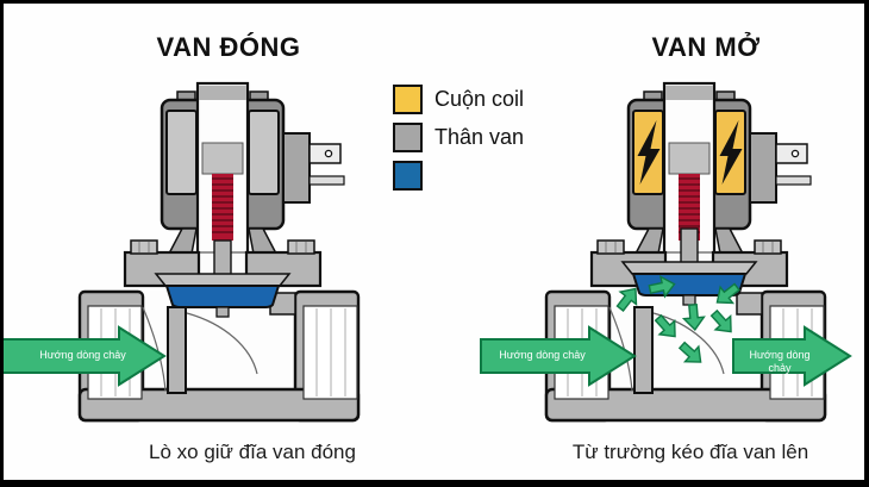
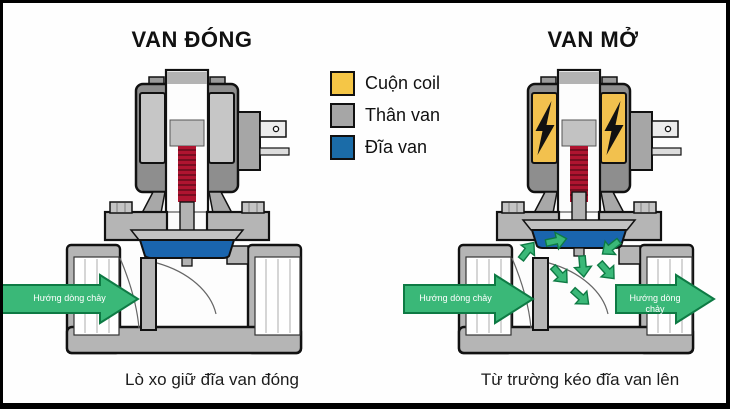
  VAN ĐÓNG
  VAN MỞ
  Cuộn coil
  Thân van
+ Đĩa van
  Hướng dòng chảy
  Hướng dòng chảy
  Hướng dòng chảy
  Lò xo giữ đĩa van đóng
  Từ trường kéo đĩa van lên
